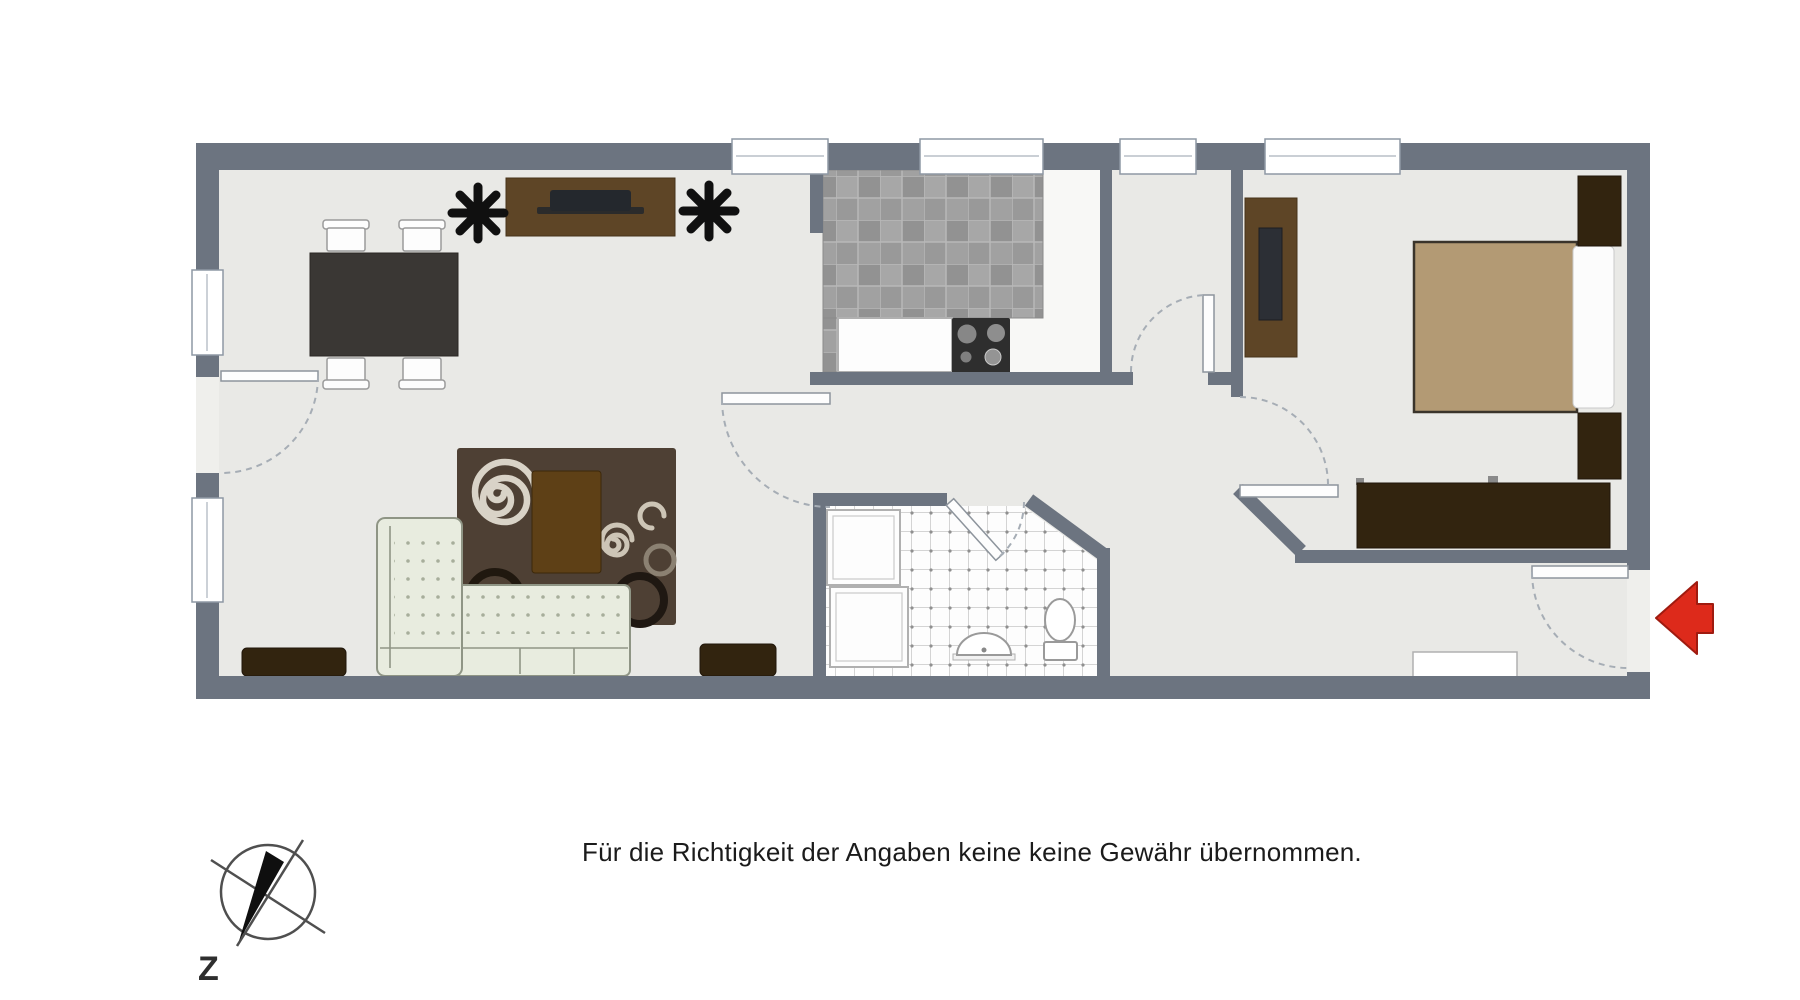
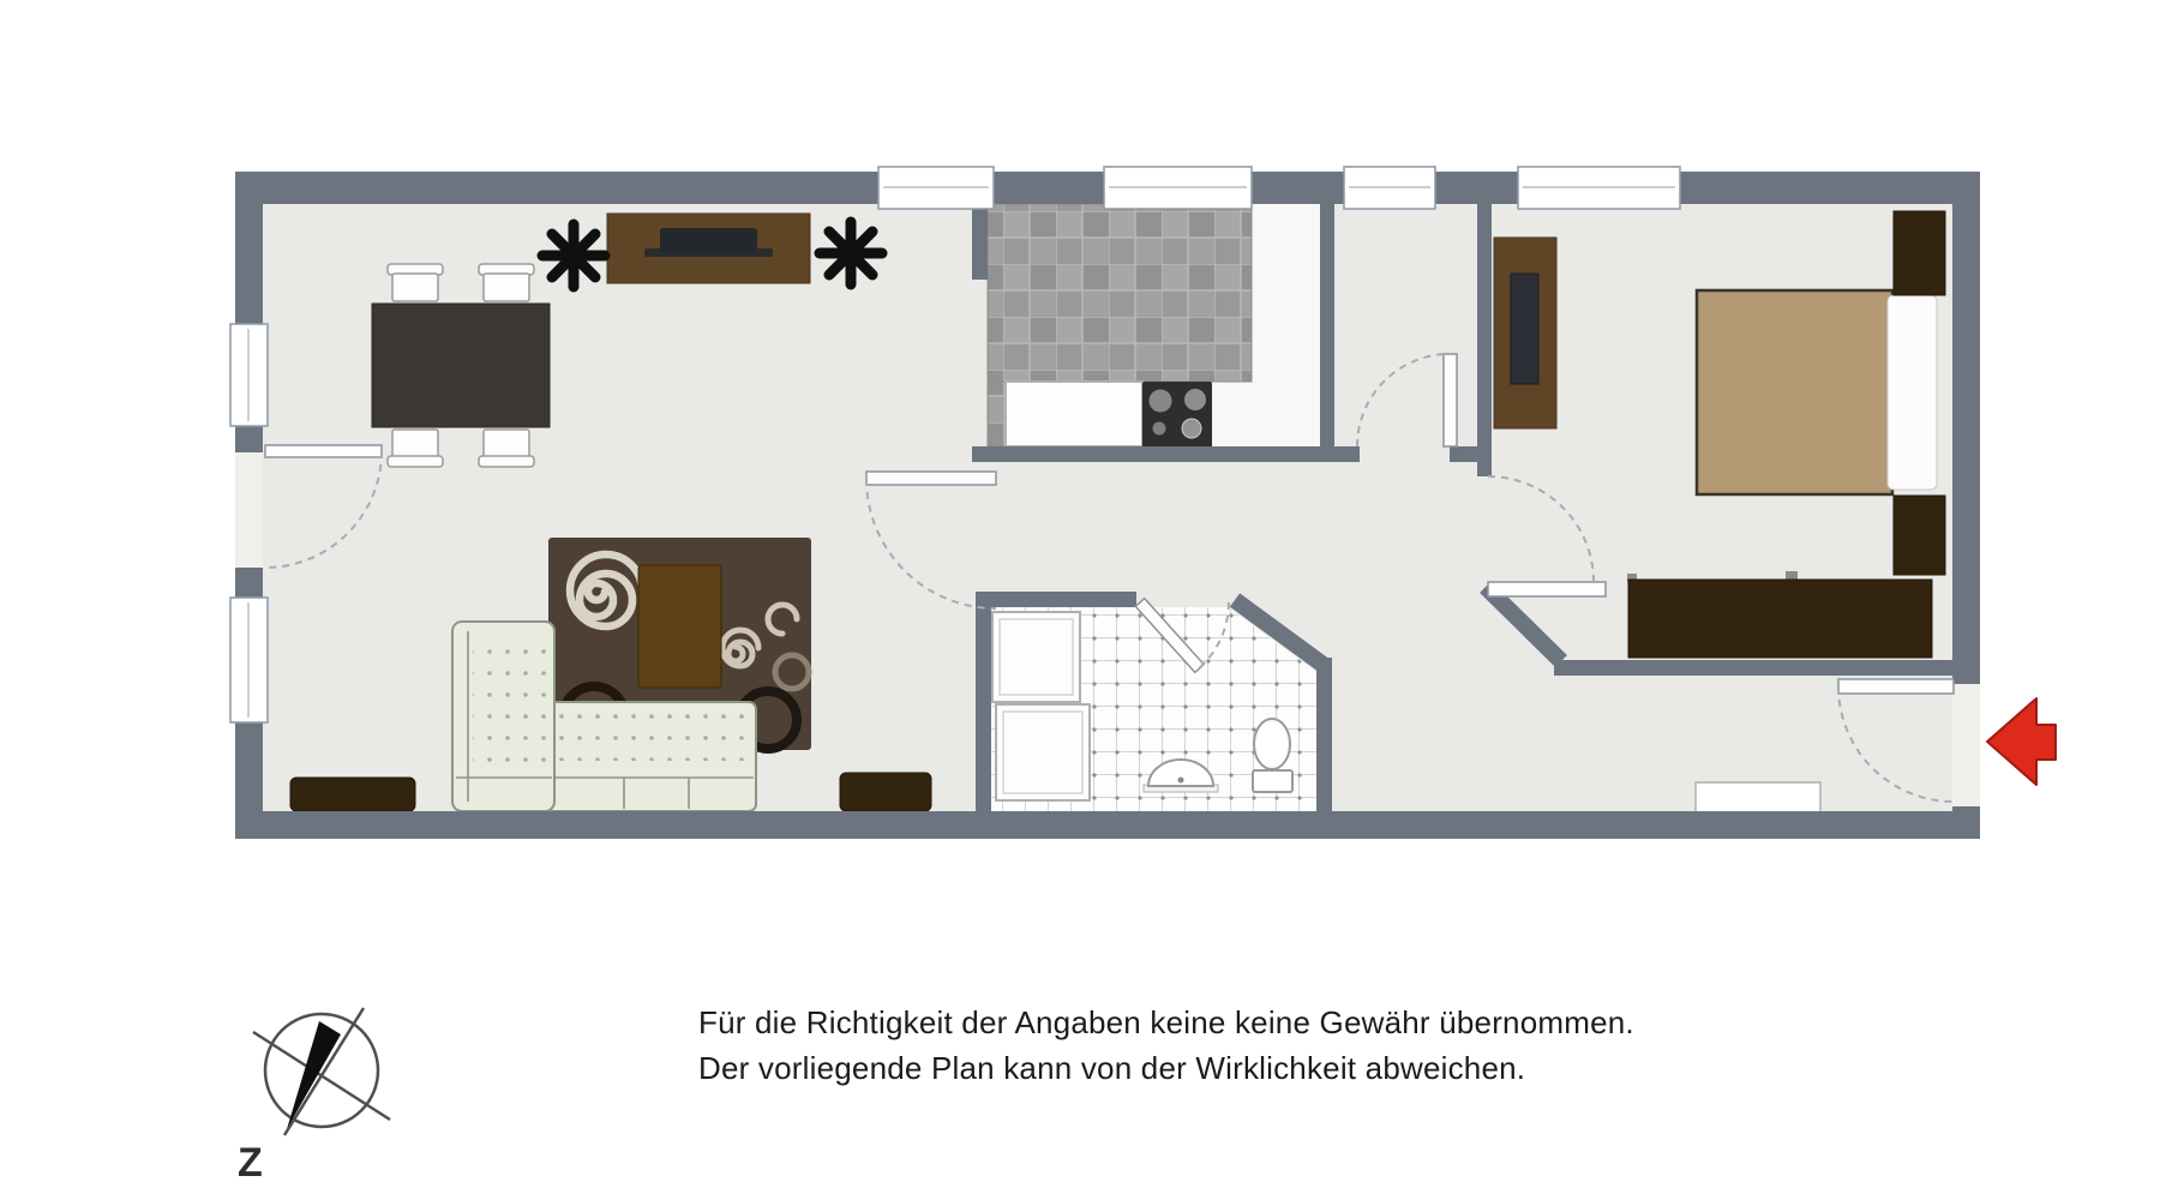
  Z
  Für die Richtigkeit der Angaben keine keine Gewähr übernommen.
+ Der vorliegende Plan kann von der Wirklichkeit abweichen.
